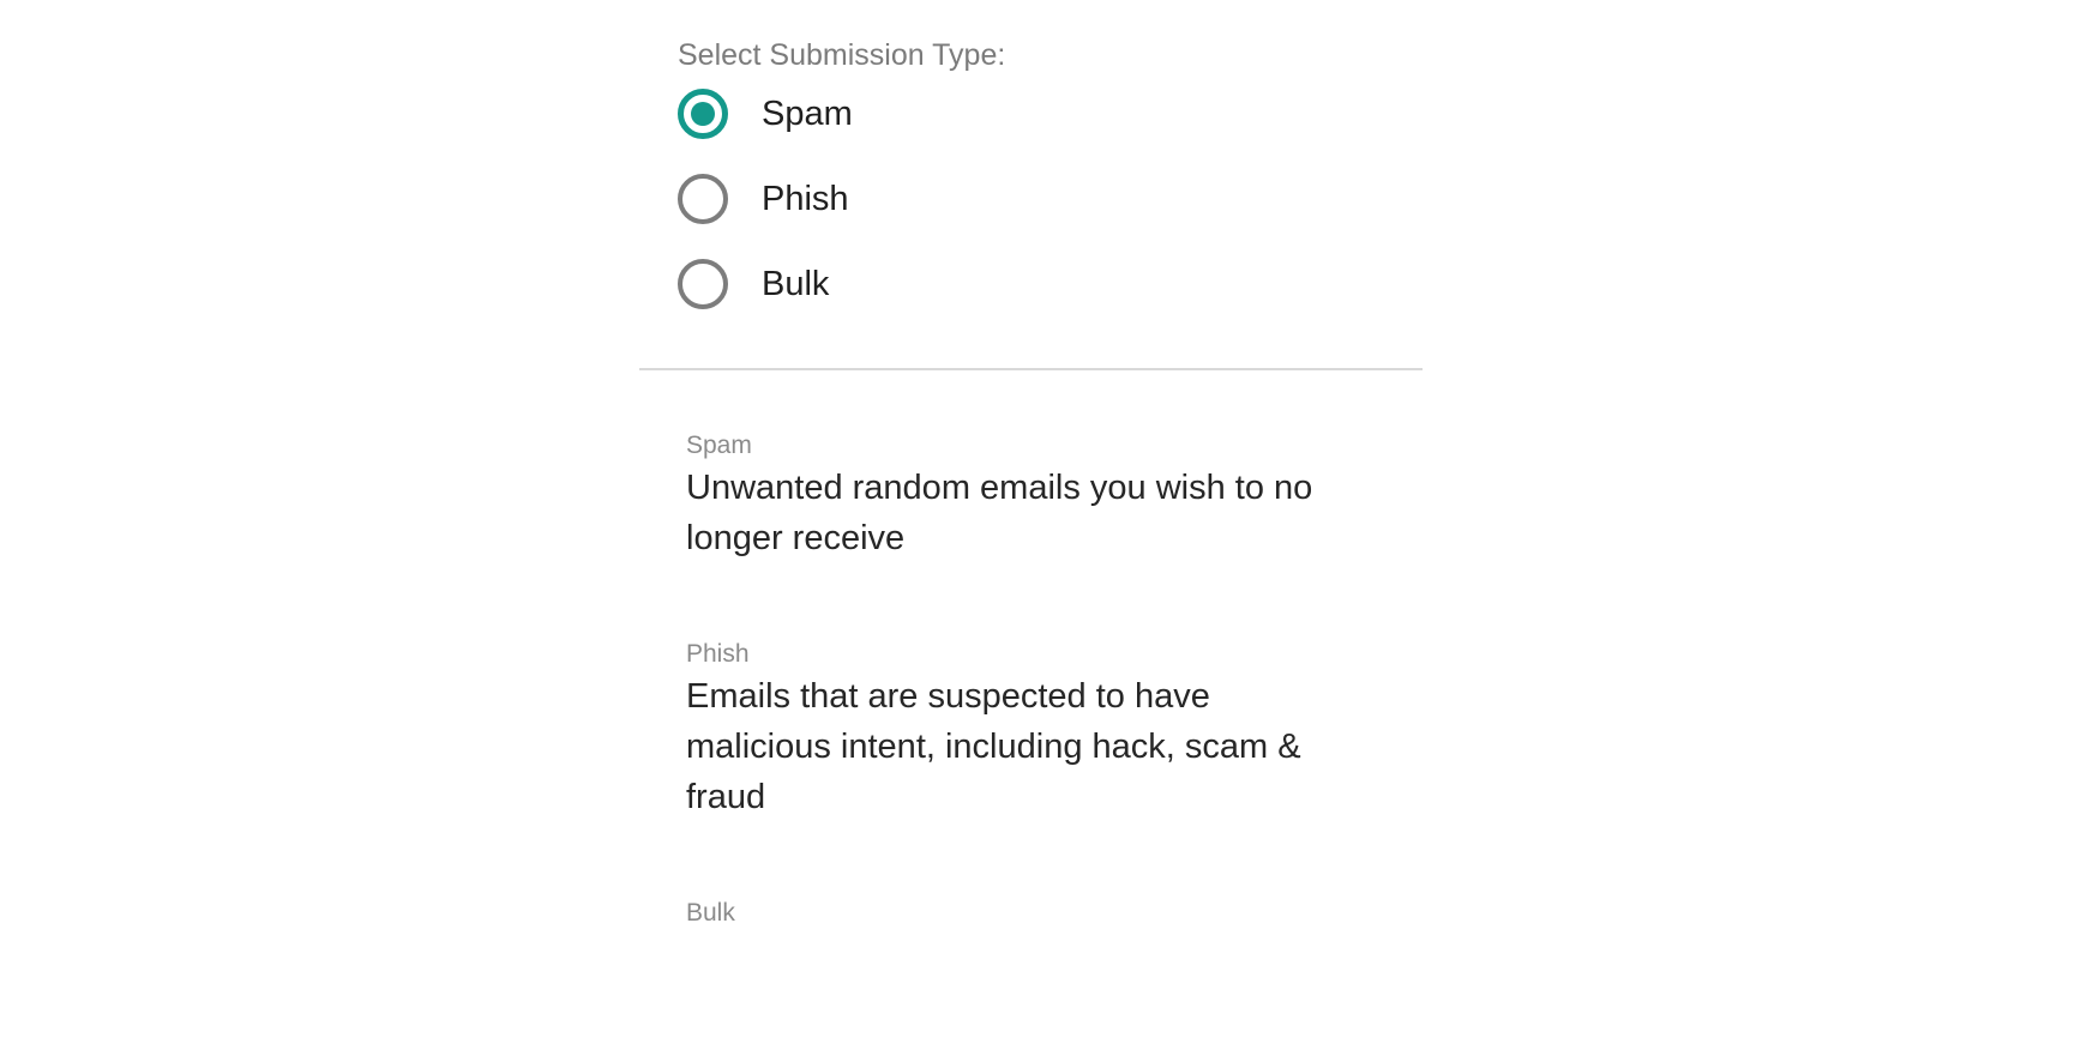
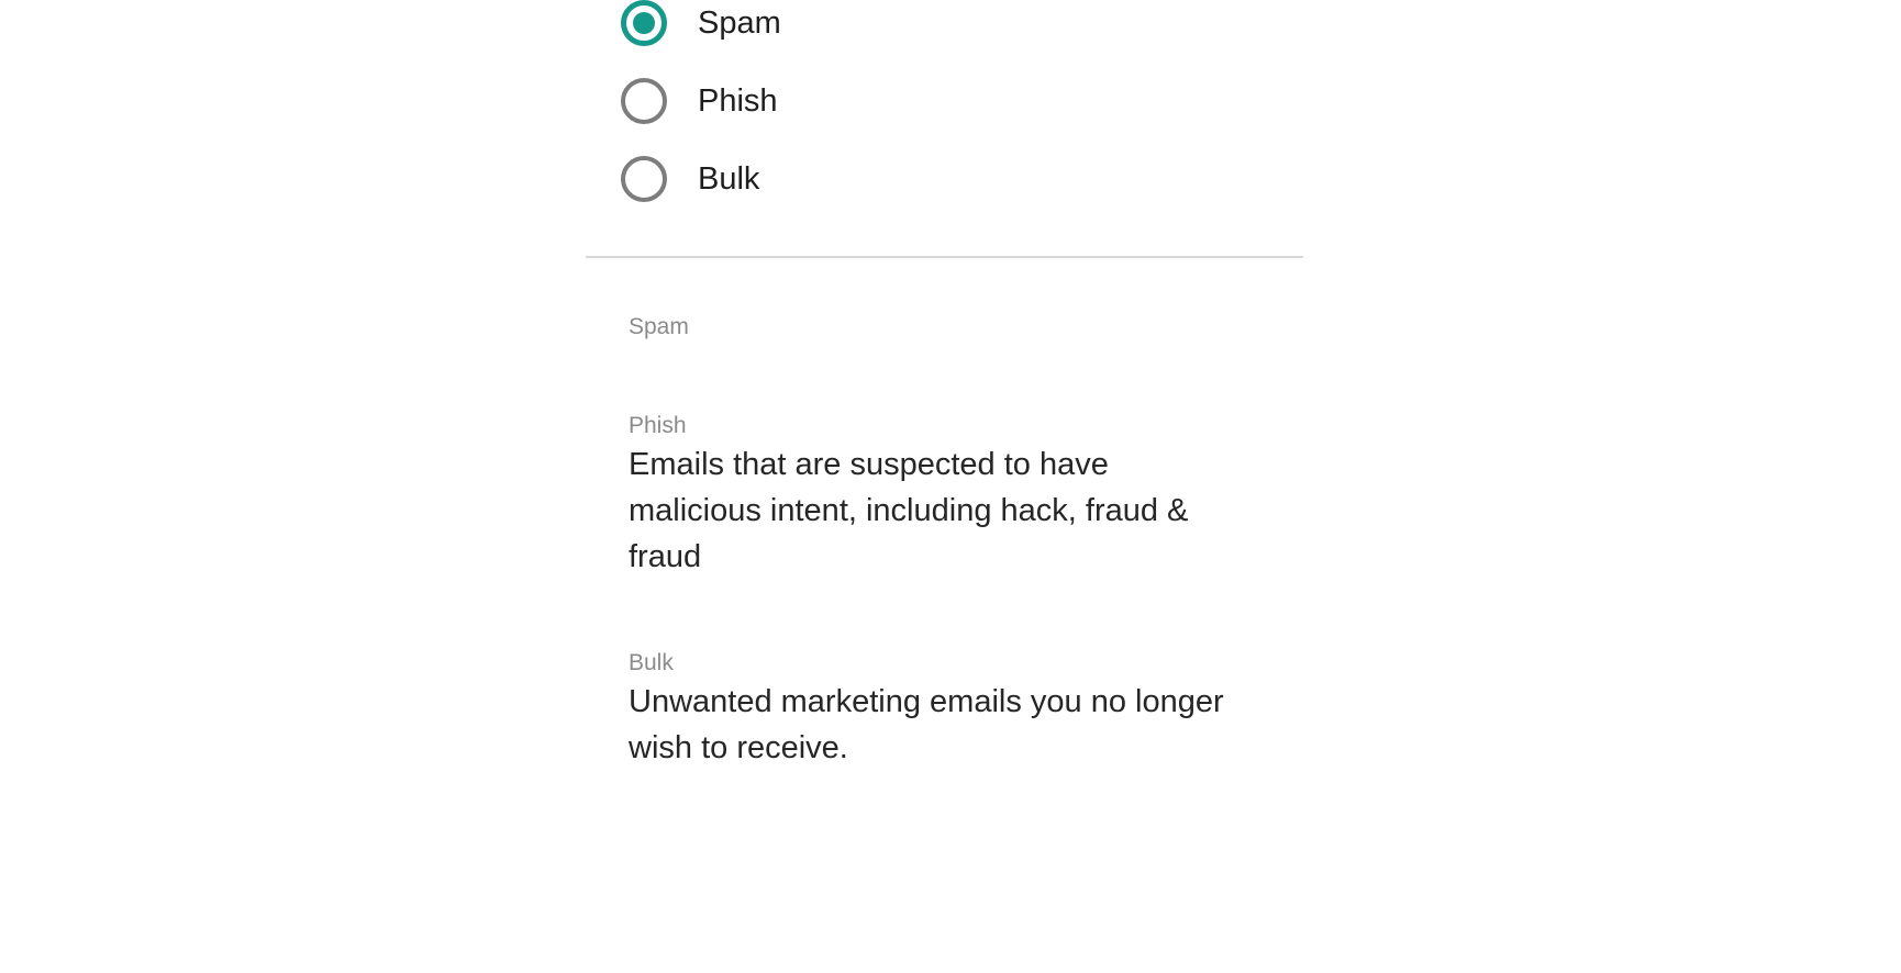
- Select Submission Type:
  Spam
  Phish
  Bulk
  Spam
- Unwanted random emails you wish to no longer receive
  Phish
- Emails that are suspected to have malicious intent, including hack, scam & fraud
+ Emails that are suspected to have malicious intent, including hack, fraud & fraud
  Bulk
+ Unwanted marketing emails you no longer wish to receive.
